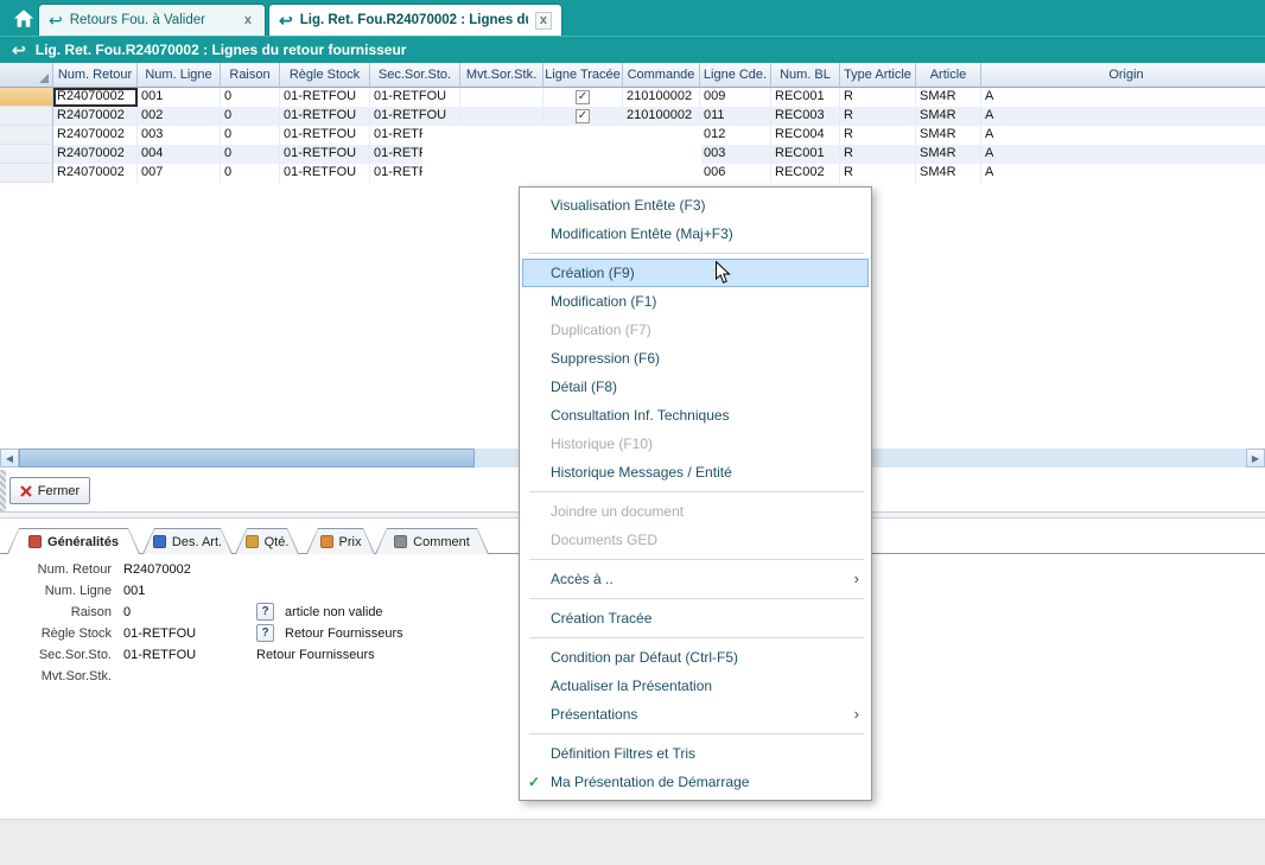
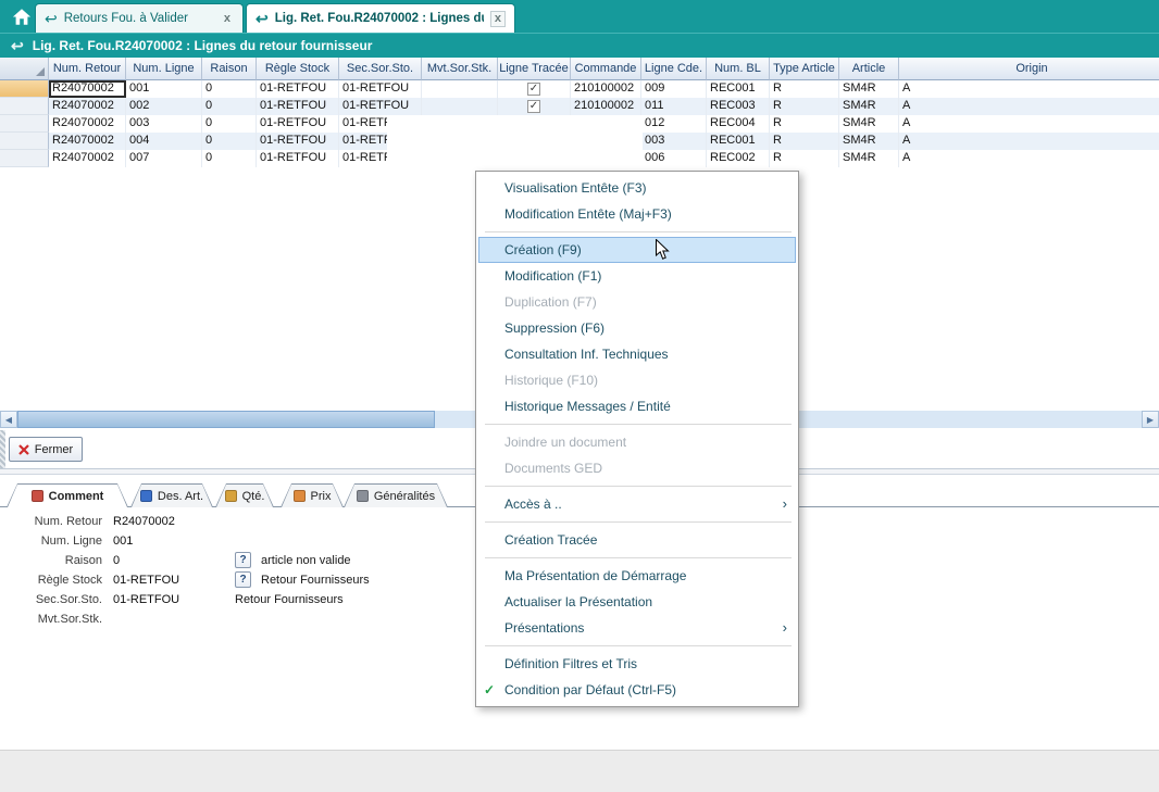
  ↩
  Retours Fou. à Valider
  x
  ↩
  Lig. Ret. Fou.R24070002 : Lignes d
  x
  ↩
  Lig. Ret. Fou.R24070002 : Lignes du retour fournisseur
  Num. Retour
  Num. Ligne
  Raison
  Règle Stock
  Sec.Sor.Sto.
  Mvt.Sor.Stk.
  Ligne Tracée
  Commande
  Ligne Cde.
  Num. BL
  Type Article
  Article
  Origin
  R24070002
  001
  0
  01-RETFOU
  01-RETFOU
  ✓
  210100002
  009
  REC001
  R
  SM4R
  A
  R24070002
  002
  0
  01-RETFOU
  01-RETFOU
  ✓
  210100002
  011
  REC003
  R
  SM4R
  A
  R24070002
  003
  0
  01-RETFOU
  012
  REC004
  R
  SM4R
  A
  R24070002
  004
  0
  01-RETFOU
  003
  REC001
  R
  SM4R
  A
  R24070002
  007
  0
  01-RETFOU
  006
  REC002
  R
  SM4R
  A
  ◀
  ▶
  Fermer
- Généralités
+ Comment
  Des. Art.
  Qté.
  Prix
- Comment
+ Généralités
  Num. Retour
  R24070002
  Num. Ligne
  001
  Raison
  0
  ?
  article non valide
  Règle Stock
  01-RETFOU
  ?
  Retour Fournisseurs
  Sec.Sor.Sto.
  01-RETFOU
  Retour Fournisseurs
  Mvt.Sor.Stk.
  Visualisation Entête (F3)
  Modification Entête (Maj+F3)
  Création (F9)
  Modification (F1)
  Duplication (F7)
  Suppression (F6)
- Détail (F8)
  Consultation Inf. Techniques
  Historique (F10)
  Historique Messages / Entité
  Joindre un document
  Documents GED
  Accès à ..
  ›
  Création Tracée
- Condition par Défaut (Ctrl-F5)
+ Ma Présentation de Démarrage
  Actualiser la Présentation
  Présentations
  ›
  Définition Filtres et Tris
- Ma Présentation de Démarrage
+ Condition par Défaut (Ctrl-F5)
  ✓
